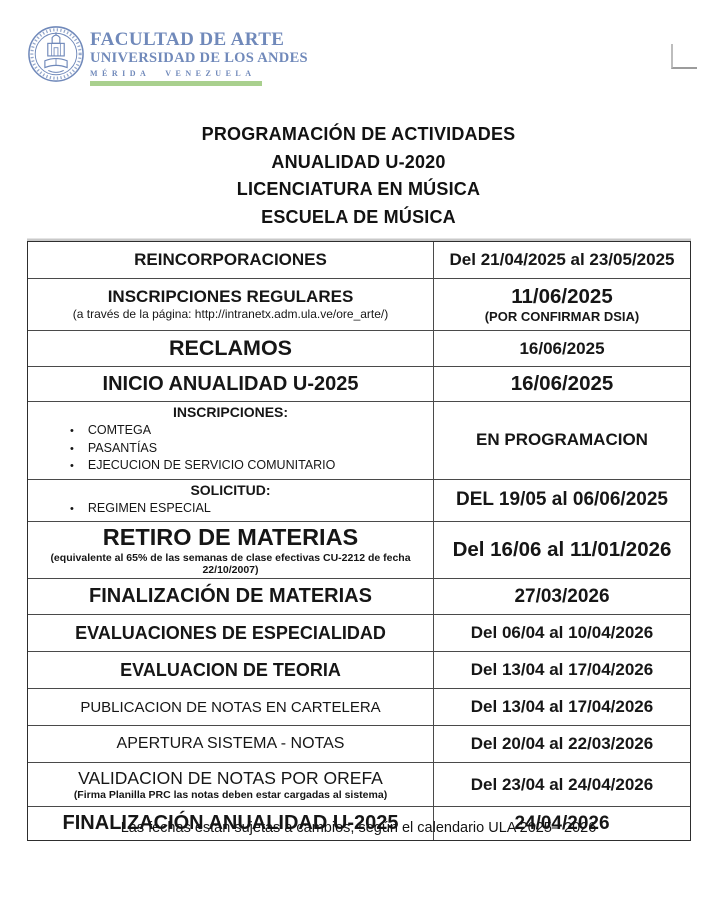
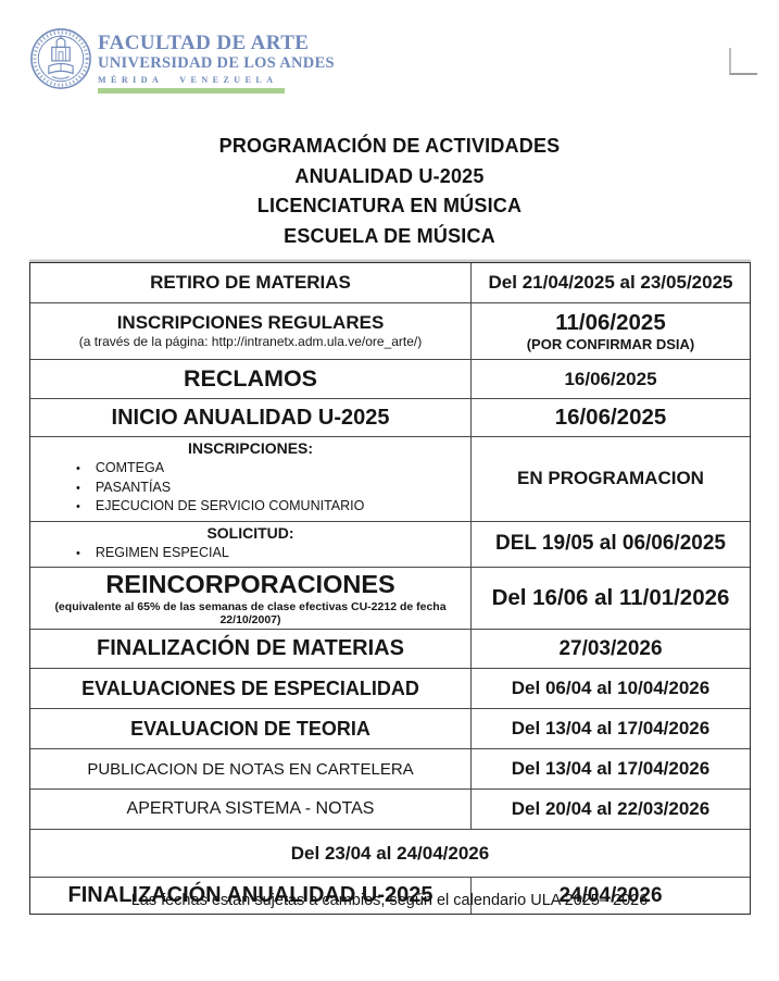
  FACULTAD DE ARTE
  UNIVERSIDAD DE LOS ANDES
  MÉRIDA VENEZUELA
  PROGRAMACIÓN DE ACTIVIDADES
- ANUALIDAD U-2020
+ ANUALIDAD U-2025
  LICENCIATURA EN MÚSICA
  ESCUELA DE MÚSICA
- REINCORPORACIONES
+ RETIRO DE MATERIAS
  Del 21/04/2025 al 23/05/2025
  INSCRIPCIONES REGULARES
  (a través de la página: http://intranetx.adm.ula.ve/ore_arte/)
  11/06/2025
  (POR CONFIRMAR DSIA)
  RECLAMOS
  16/06/2025
  INICIO ANUALIDAD U-2025
  16/06/2025
  INSCRIPCIONES:
  COMTEGA
  PASANTÍAS
  EJECUCION DE SERVICIO COMUNITARIO
  EN PROGRAMACION
  SOLICITUD:
  REGIMEN ESPECIAL
  DEL 19/05 al 06/06/2025
- RETIRO DE MATERIAS
+ REINCORPORACIONES
  (equivalente al 65% de las semanas de clase efectivas CU-2212 de fecha 22/10/2007)
  Del 16/06 al 11/01/2026
  FINALIZACIÓN DE MATERIAS
  27/03/2026
  EVALUACIONES DE ESPECIALIDAD
  Del 06/04 al 10/04/2026
  EVALUACION DE TEORIA
  Del 13/04 al 17/04/2026
  PUBLICACION DE NOTAS EN CARTELERA
  Del 13/04 al 17/04/2026
  APERTURA SISTEMA - NOTAS
  Del 20/04 al 22/03/2026
- VALIDACION DE NOTAS POR OREFA
- (Firma Planilla PRC las notas deben estar cargadas al sistema)
  Del 23/04 al 24/04/2026
  FINALIZACIÓN ANUALIDAD U-2025
  24/04/2026
  Las fechas están sujetas a cambios, según el calendario ULA 2025– 2026
